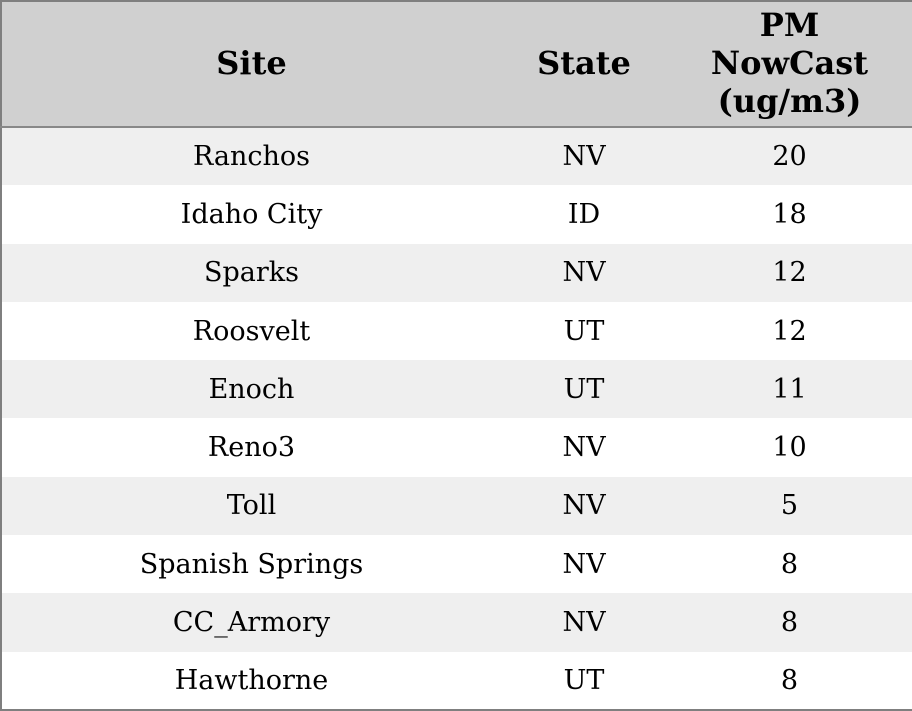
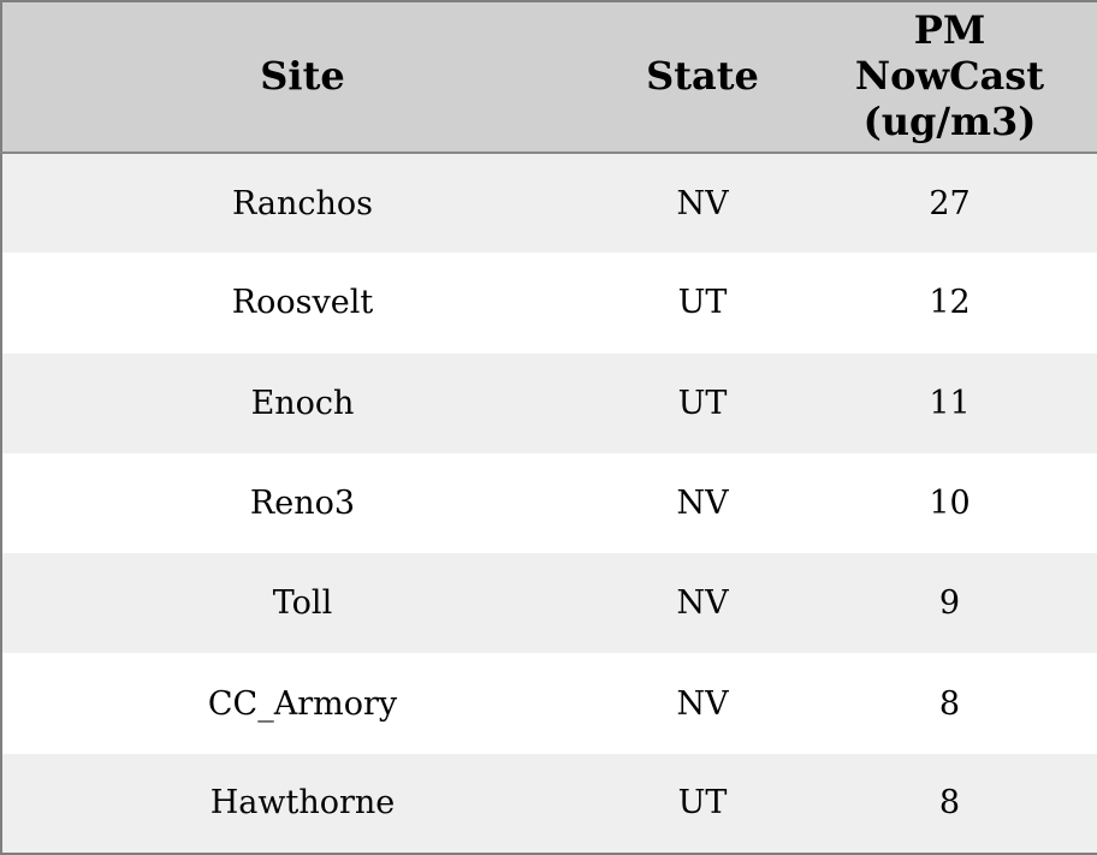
  Site	State	PM NowCast (ug/m3)
- Ranchos	NV	20
+ Ranchos	NV	27
- Idaho City	ID	18
- Sparks	NV	12
  Roosvelt	UT	12
  Enoch	UT	11
  Reno3	NV	10
- Toll	NV	5
+ Toll	NV	9
- Spanish Springs	NV	8
  CC_Armory	NV	8
  Hawthorne	UT	8
